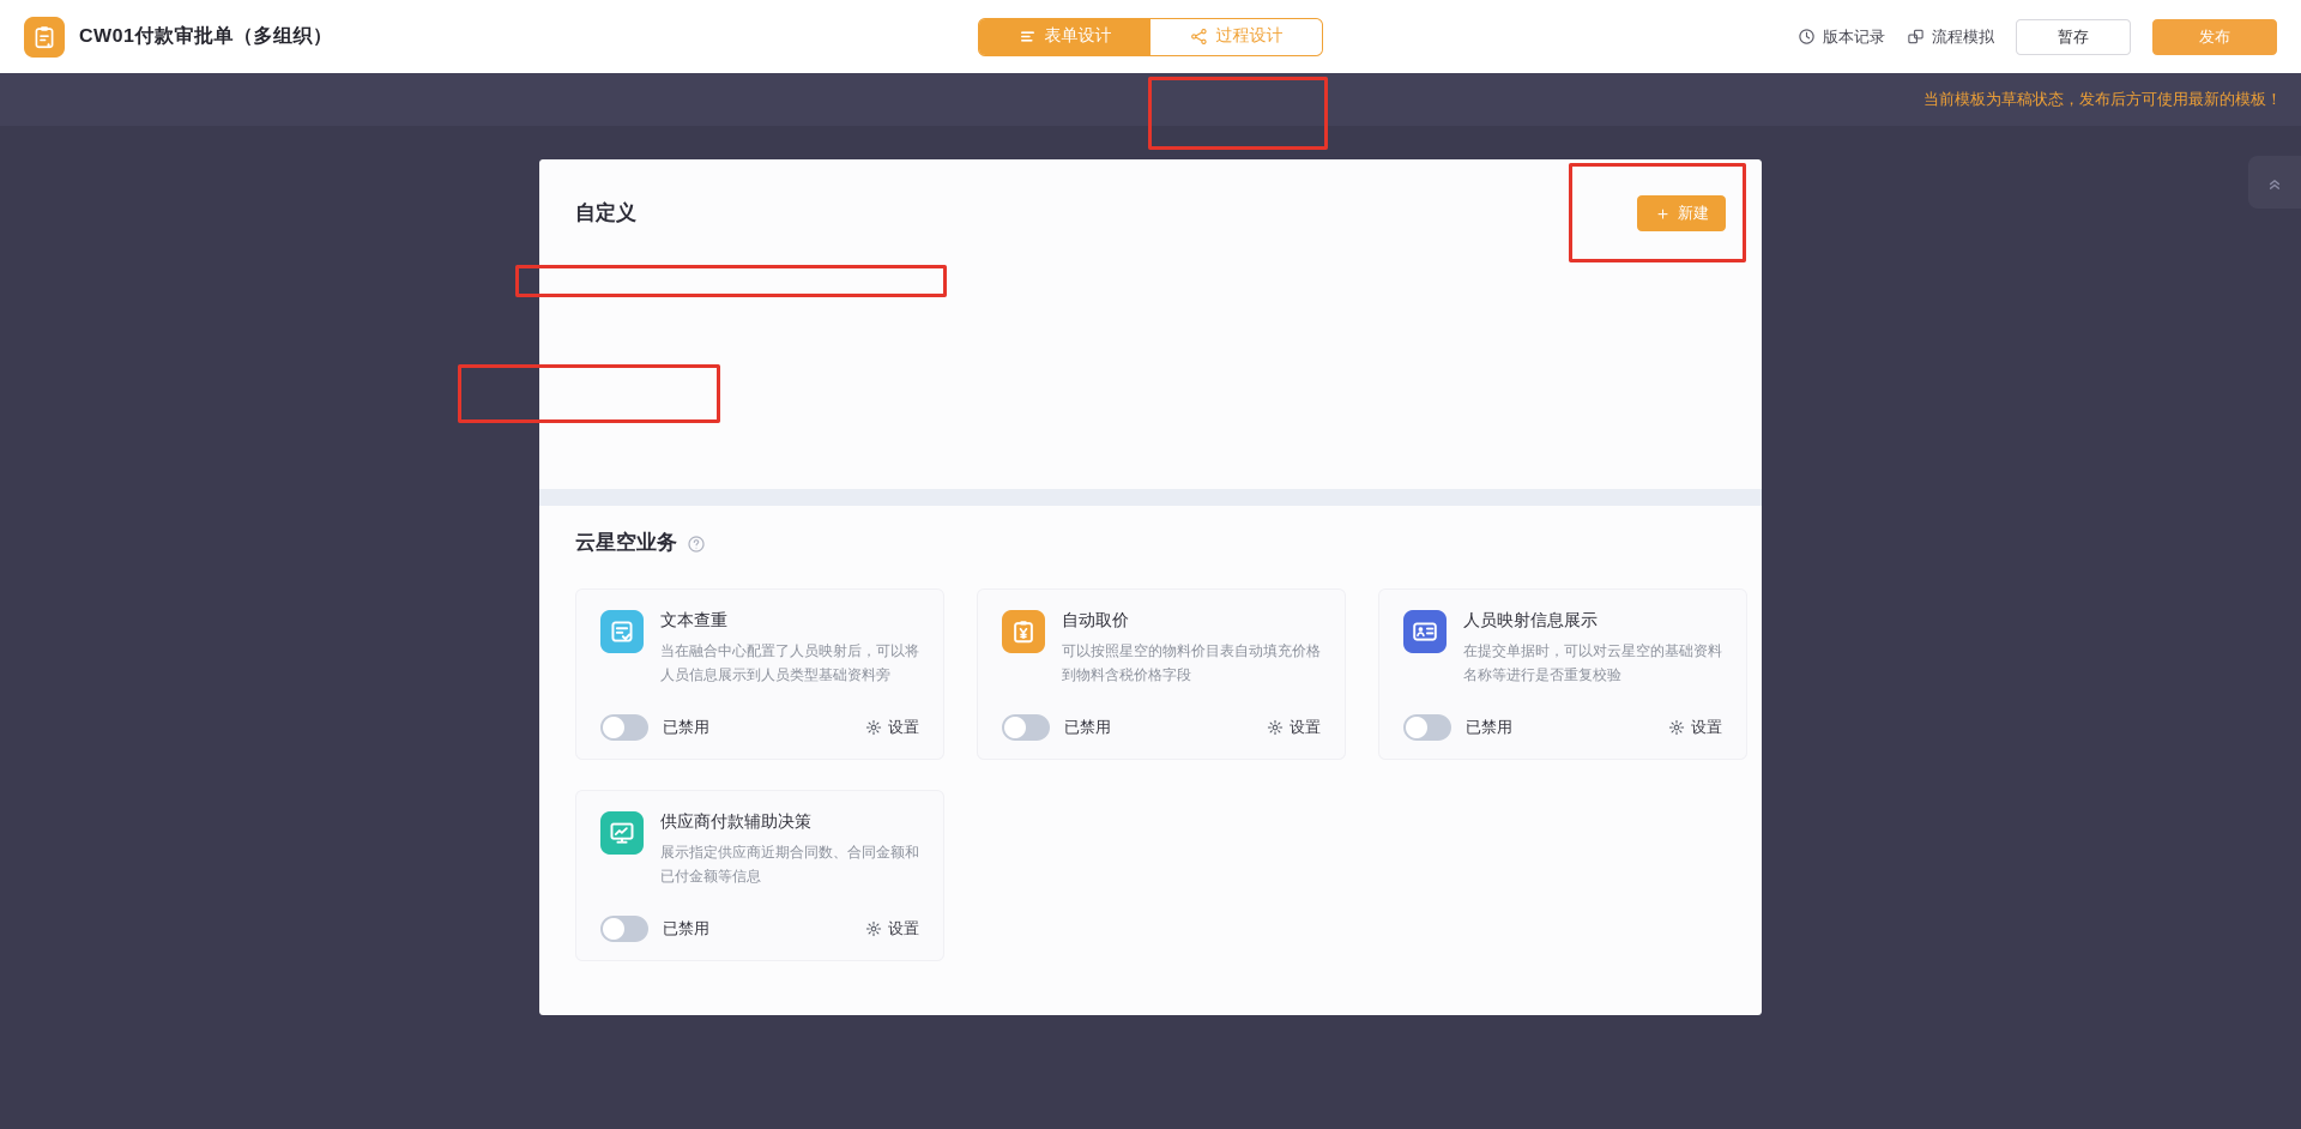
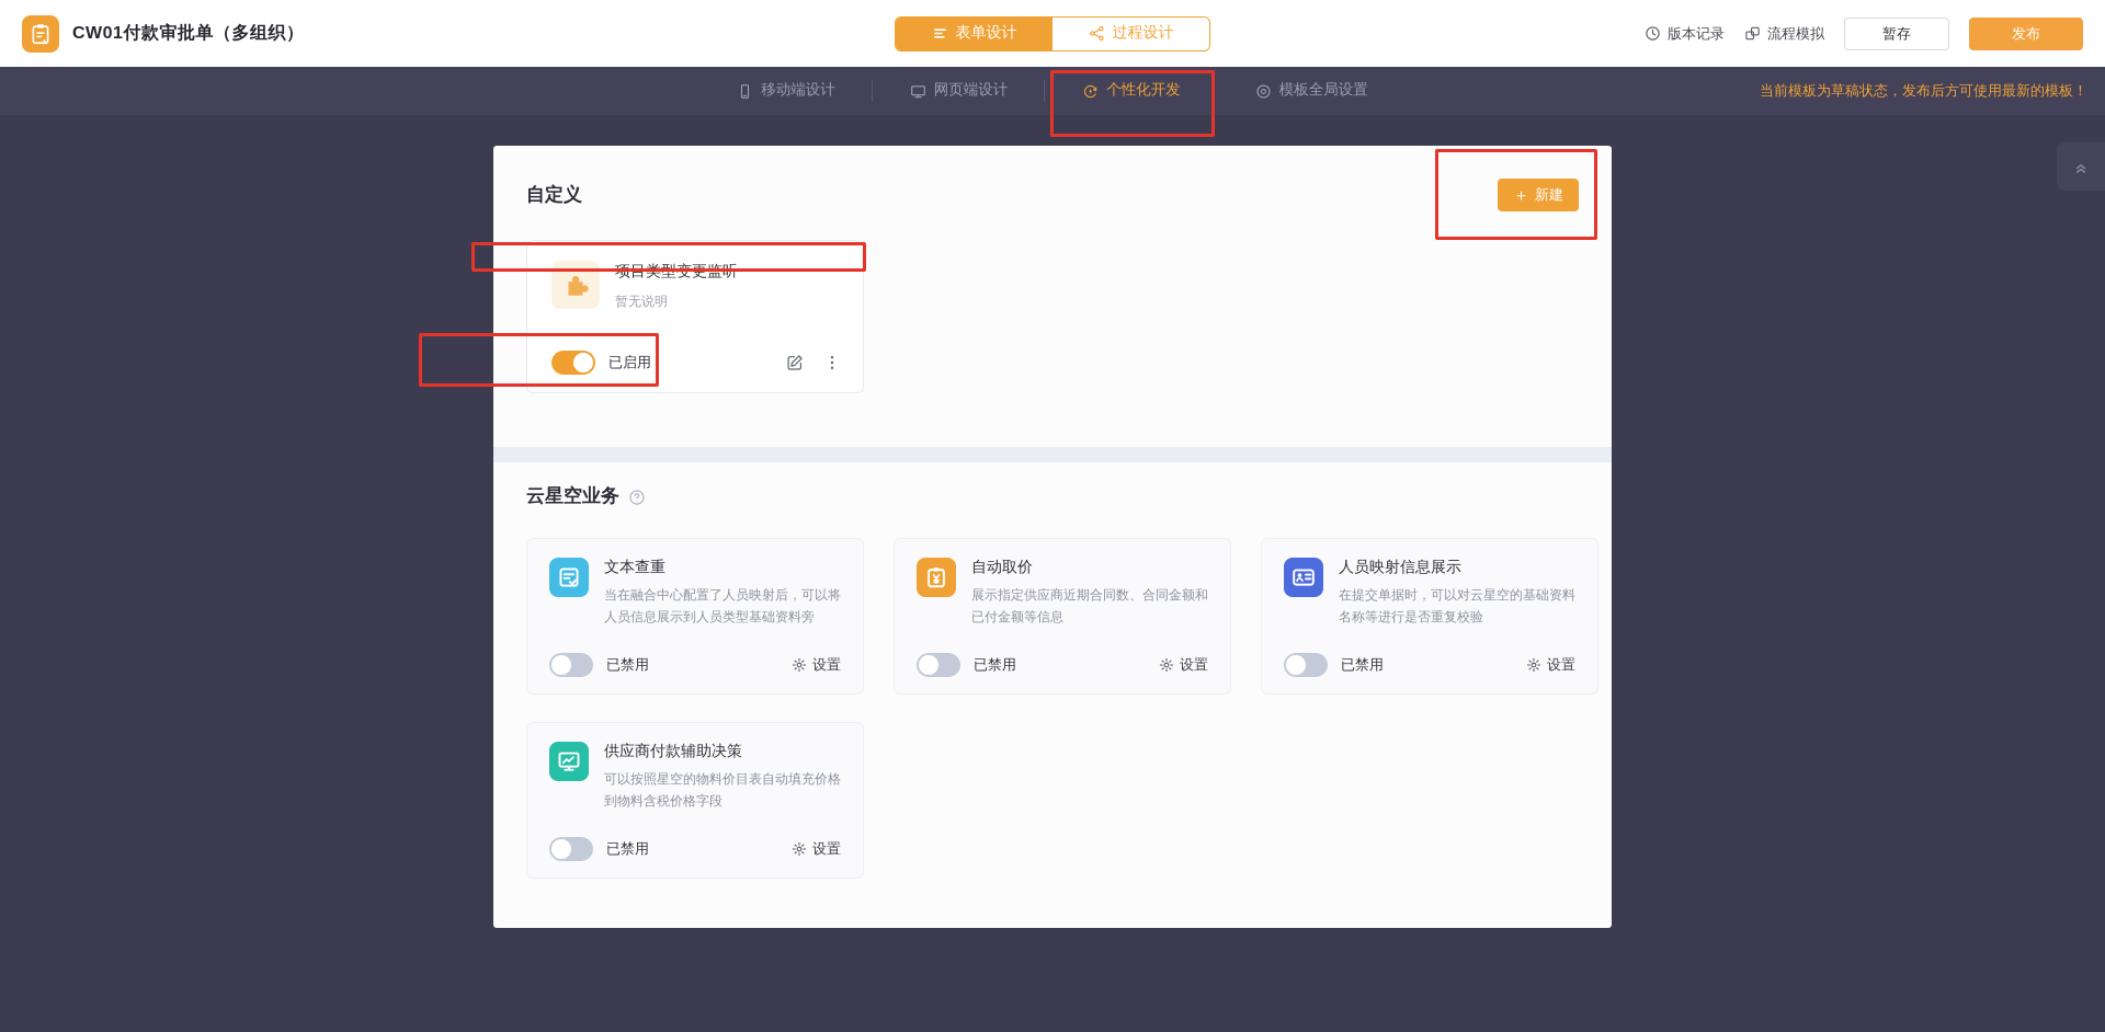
  CW01付款审批单（多组织）
  表单设计
  过程设计
  版本记录
  流程模拟
  暂存
  发布
+ 移动端设计
+ 网页端设计
+ 个性化开发
+ 模板全局设置
  当前模板为草稿状态，发布后方可使用最新的模板！
  自定义
  ＋
  新建
+ 项目类型变更监听
+ 暂无说明
+ 已启用
  云星空业务
  文本查重
  当在融合中心配置了人员映射后，可以将人员信息展示到人员类型基础资料旁
  已禁用
  设置
  自动取价
- 可以按照星空的物料价目表自动填充价格到物料含税价格字段
+ 展示指定供应商近期合同数、合同金额和已付金额等信息
  已禁用
  设置
  人员映射信息展示
  在提交单据时，可以对云星空的基础资料名称等进行是否重复校验
  已禁用
  设置
  供应商付款辅助决策
- 展示指定供应商近期合同数、合同金额和已付金额等信息
+ 可以按照星空的物料价目表自动填充价格到物料含税价格字段
  已禁用
  设置
